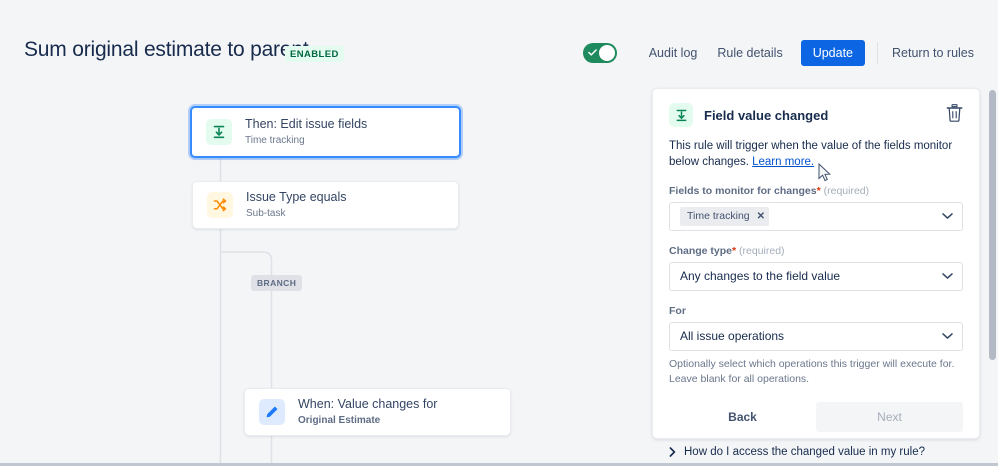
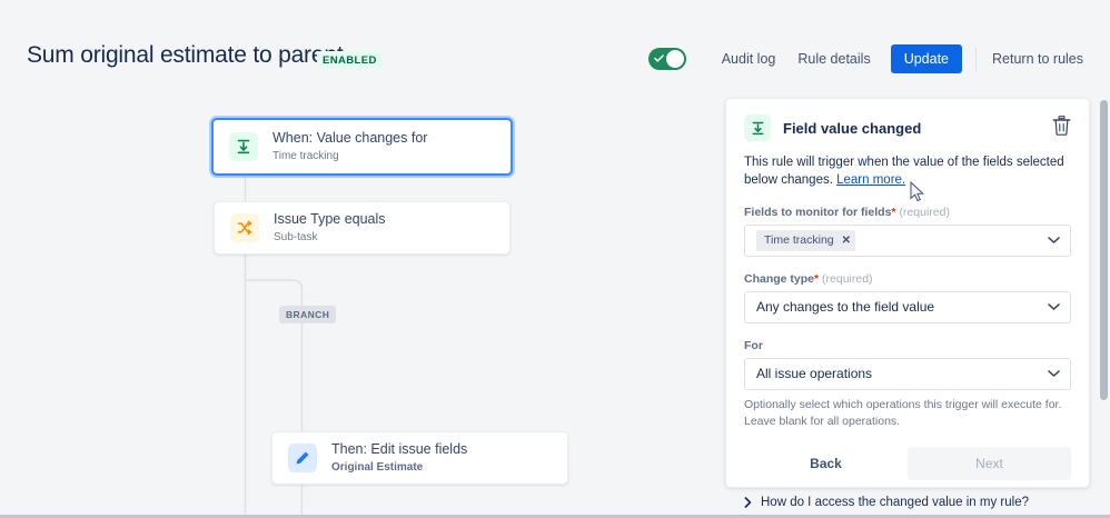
  Sum original estimate to par
  ENABLED
  Audit log
  Rule details
  Update
  Return to rules
- Then: Edit issue fields
+ When: Value changes for
  Time tracking
  Issue Type equals
  Sub-task
  BRANCH
- When: Value changes for
+ Then: Edit issue fields
  Original Estimate
  Field value changed
- This rule will trigger when the value of the fields monitor below changes. Learn more.
+ This rule will trigger when the value of the fields selected below changes. Learn more.
- Fields to monitor for changes* (required)
+ Fields to monitor for fields* (required)
  Time tracking
  ✕
  Change type* (required)
  Any changes to the field value
  For
  All issue operations
  Optionally select which operations this trigger will execute for. Leave blank for all operations.
  Back
  Next
  How do I access the changed value in my rule?
